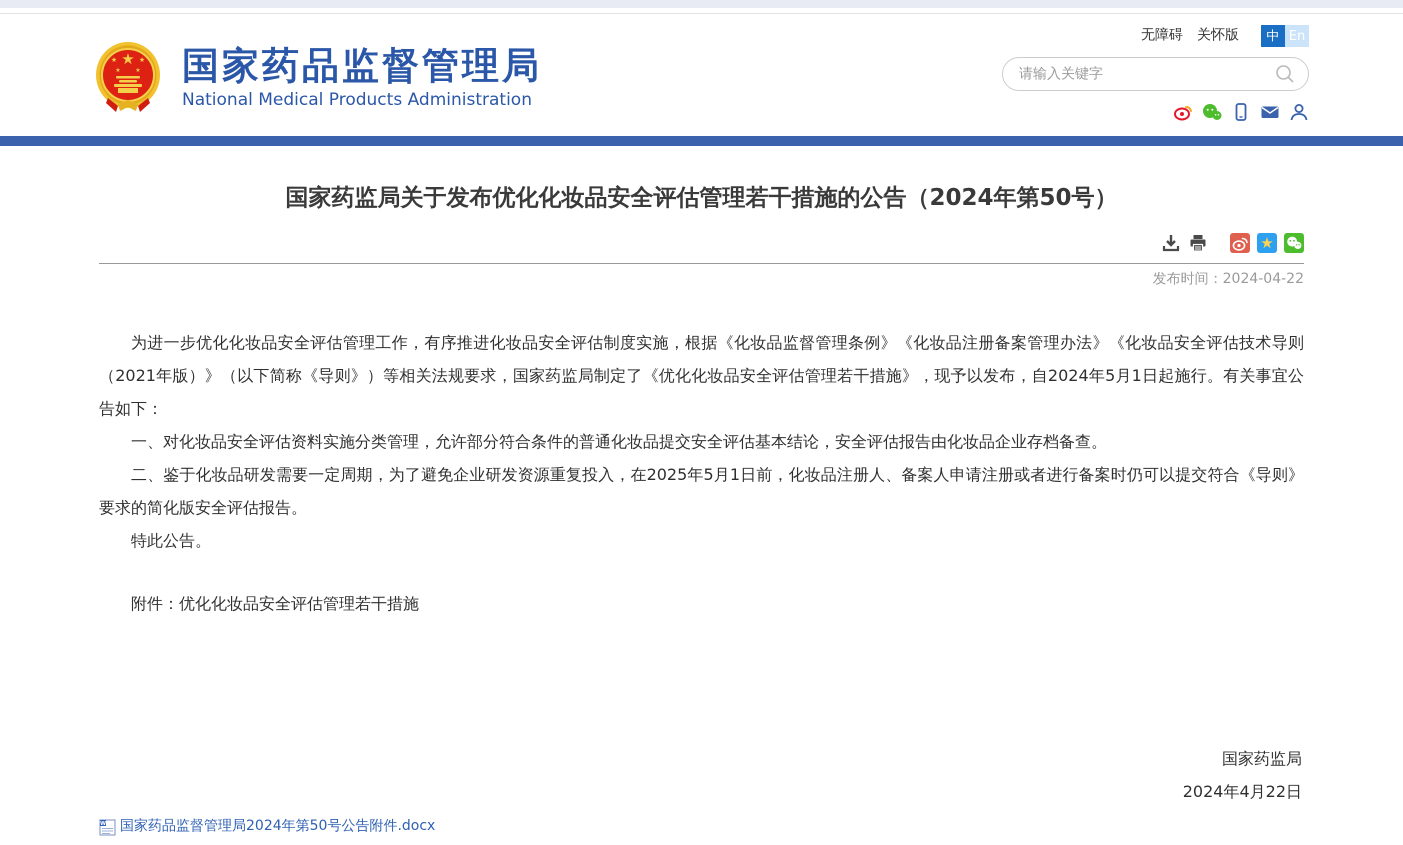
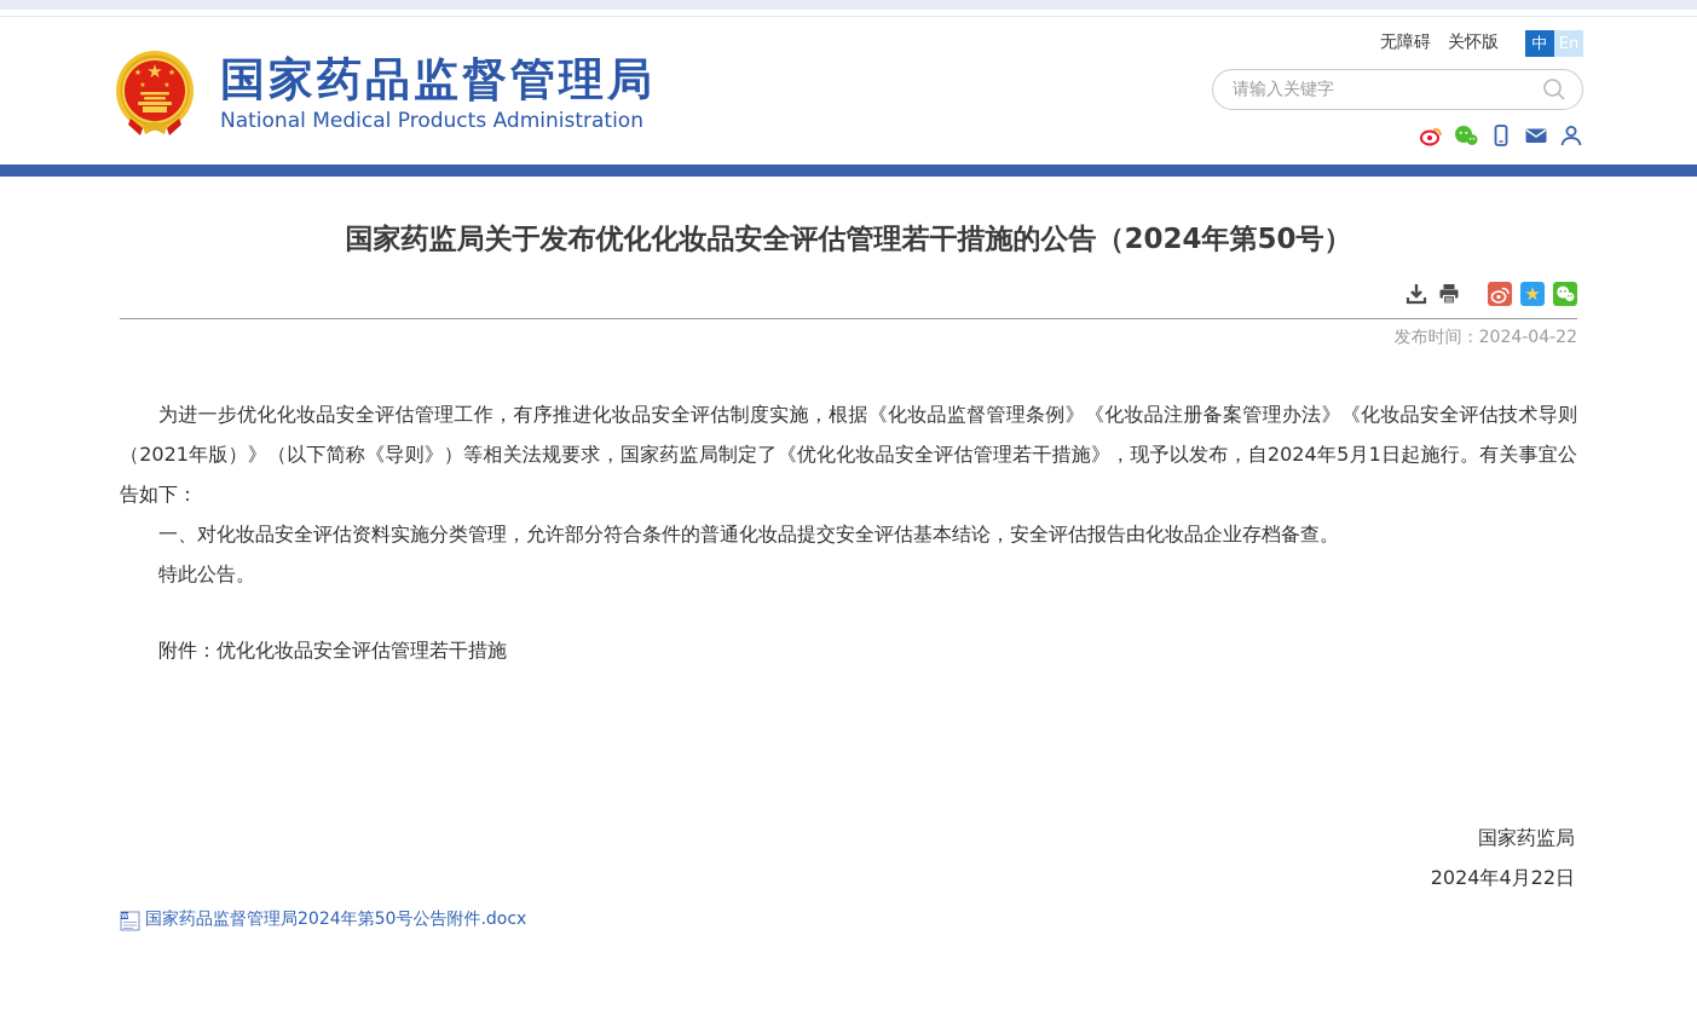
  ★
  ★
  ★
  国家药品监督管理局
  National Medical Products Administration
  无障碍
  关怀版
  中
  En
  请输入关键字
  国家药监局关于发布优化化妆品安全评估管理若干措施的公告（2024年第50号）
  ★
  发布时间：2024-04-22
  为进一步优化化妆品安全评估管理工作，有序推进化妆品安全评估制度实施，根据《化妆品监督管理条例》《化妆品注册备案管理办法》《化妆品安全评估技术导则（2021年版）》（以下简称《导则》）等相关法规要求，国家药监局制定了《优化化妆品安全评估管理若干措施》，现予以发布，自2024年5月1日起施行。有关事宜公告如下：
  一、对化妆品安全评估资料实施分类管理，允许部分符合条件的普通化妆品提交安全评估基本结论，安全评估报告由化妆品企业存档备查。
- 二、鉴于化妆品研发需要一定周期，为了避免企业研发资源重复投入，在2025年5月1日前，化妆品注册人、备案人申请注册或者进行备案时仍可以提交符合《导则》要求的简化版安全评估报告。
  特此公告。
  附件：优化化妆品安全评估管理若干措施
  国家药监局
  2024年4月22日
  国家药品监督管理局2024年第50号公告附件.docx
